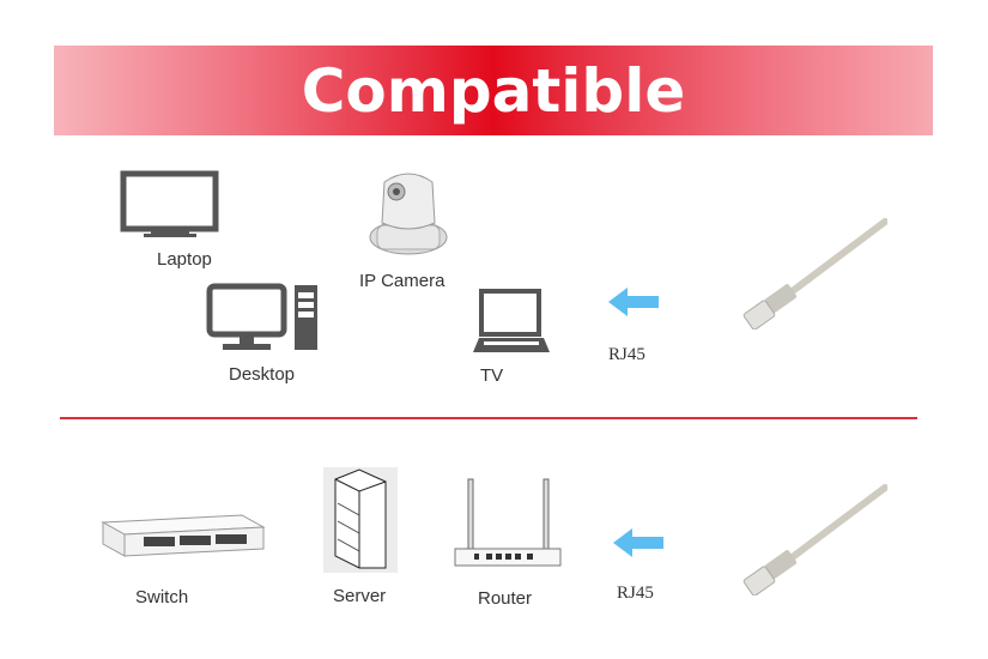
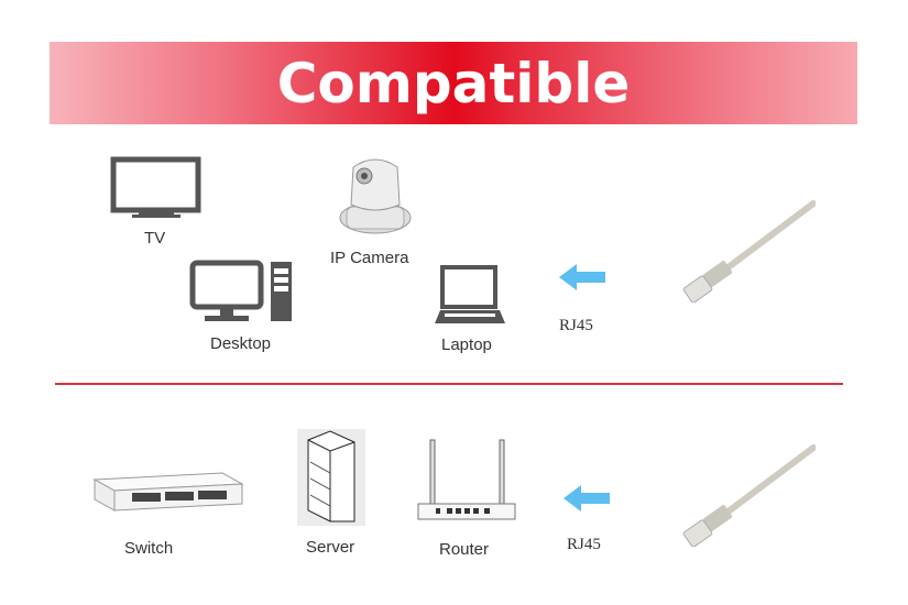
  Compatible
- Laptop
+ TV
  IP Camera
  Desktop
- TV
+ Laptop
  RJ45
  Switch
  Server
  Router
  RJ45
